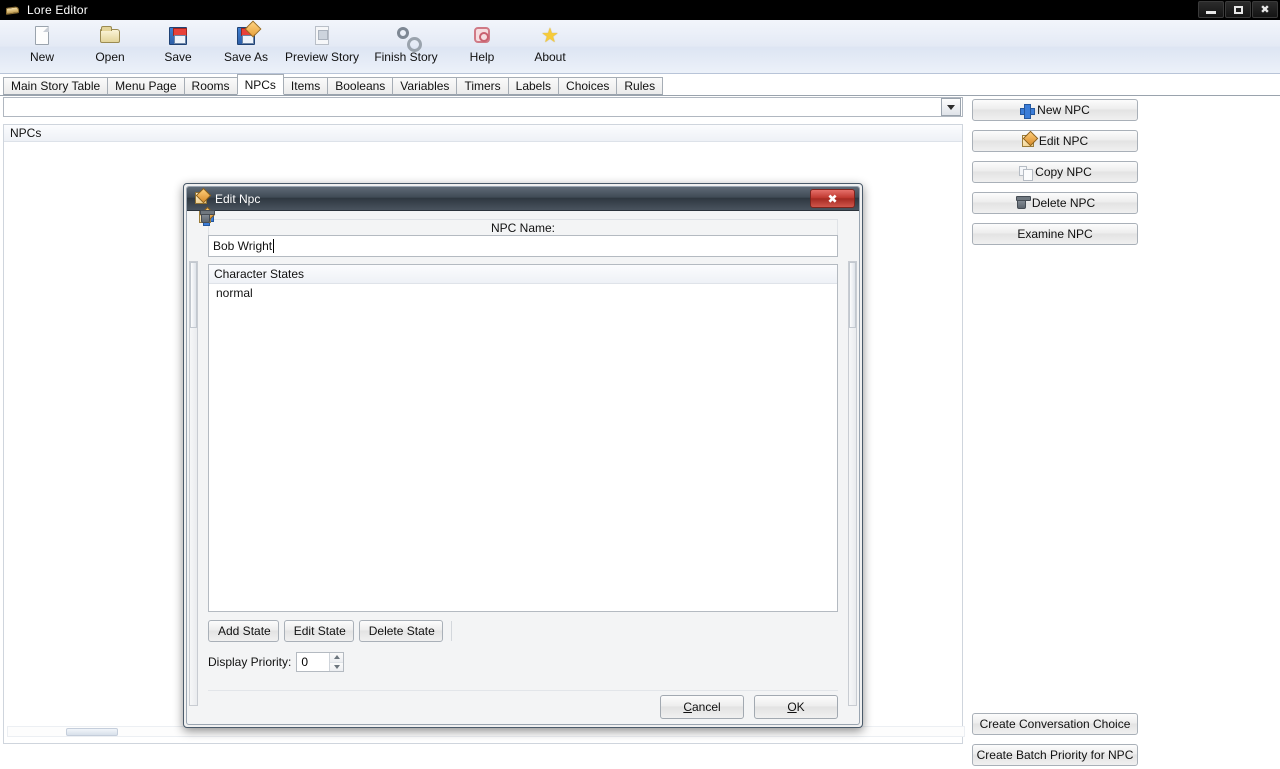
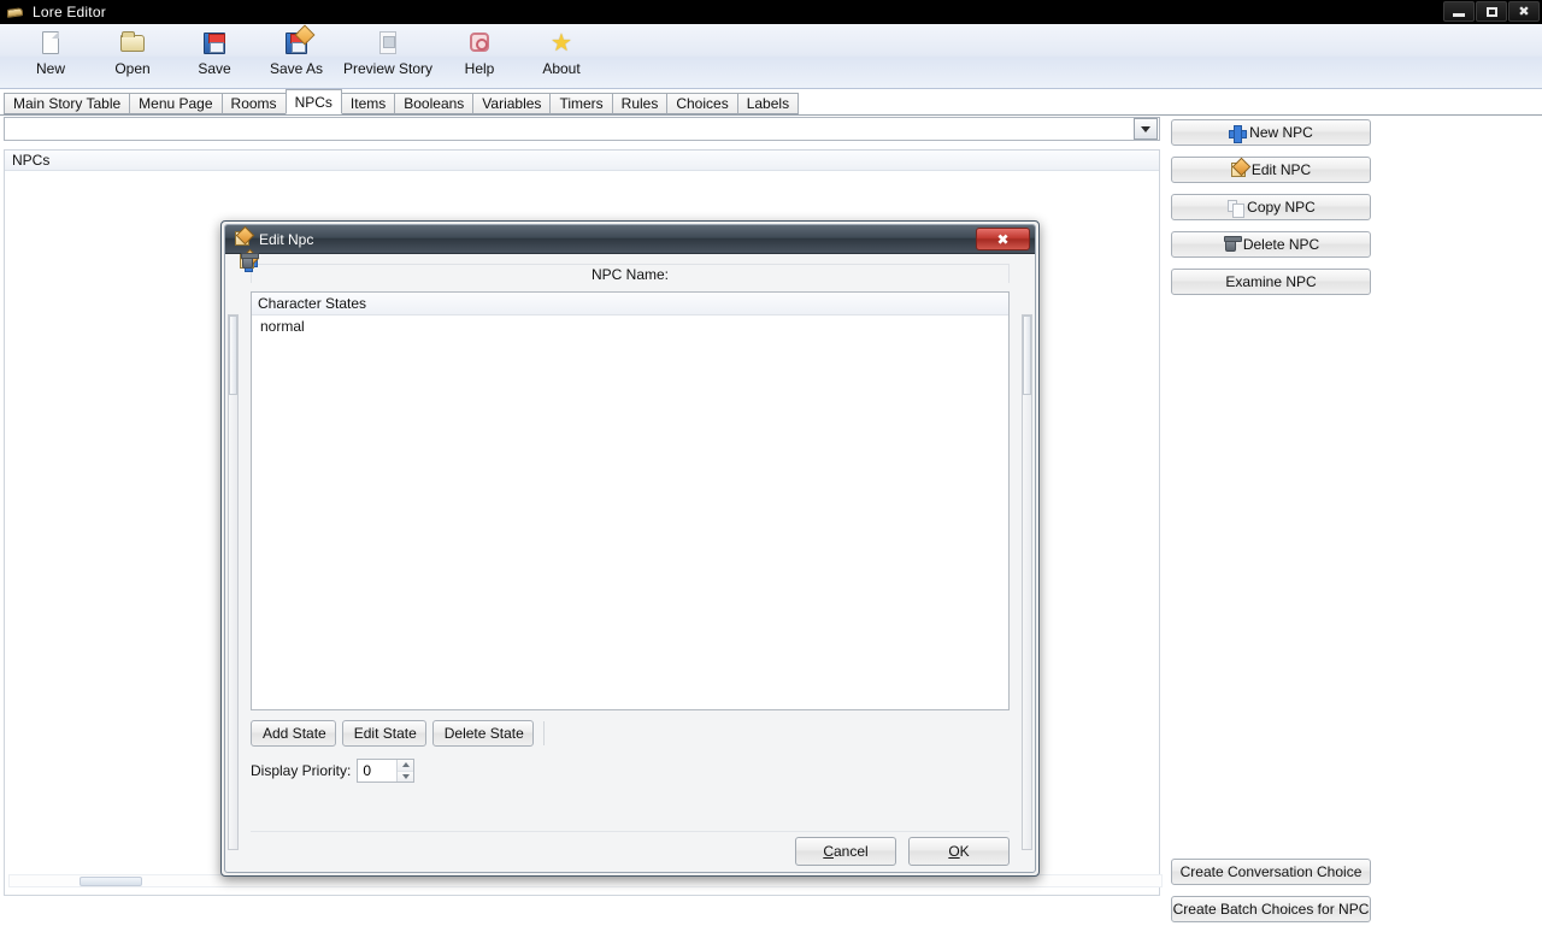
  Lore Editor
  ✖
  New
  Open
  Save
  Save As
  Preview Story
- Finish Story
  Help
  About
  Main Story Table
  Menu Page
  Rooms
  NPCs
  Items
  Booleans
  Variables
  Timers
- Labels
+ Rules
  Choices
- Rules
+ Labels
  NPCs
  New NPC
  Edit NPC
  Copy NPC
  Delete NPC
  Examine NPC
  Create Conversation Choice
- Create Batch Priority for NPC
+ Create Batch Choices for NPC
  Edit Npc
  ✖
  NPC Name:
- Bob Wright
  Character States
  normal
  Add State
  Edit State
  Delete State
  Display Priority:
  0
  C
  ancel
  O
  K
